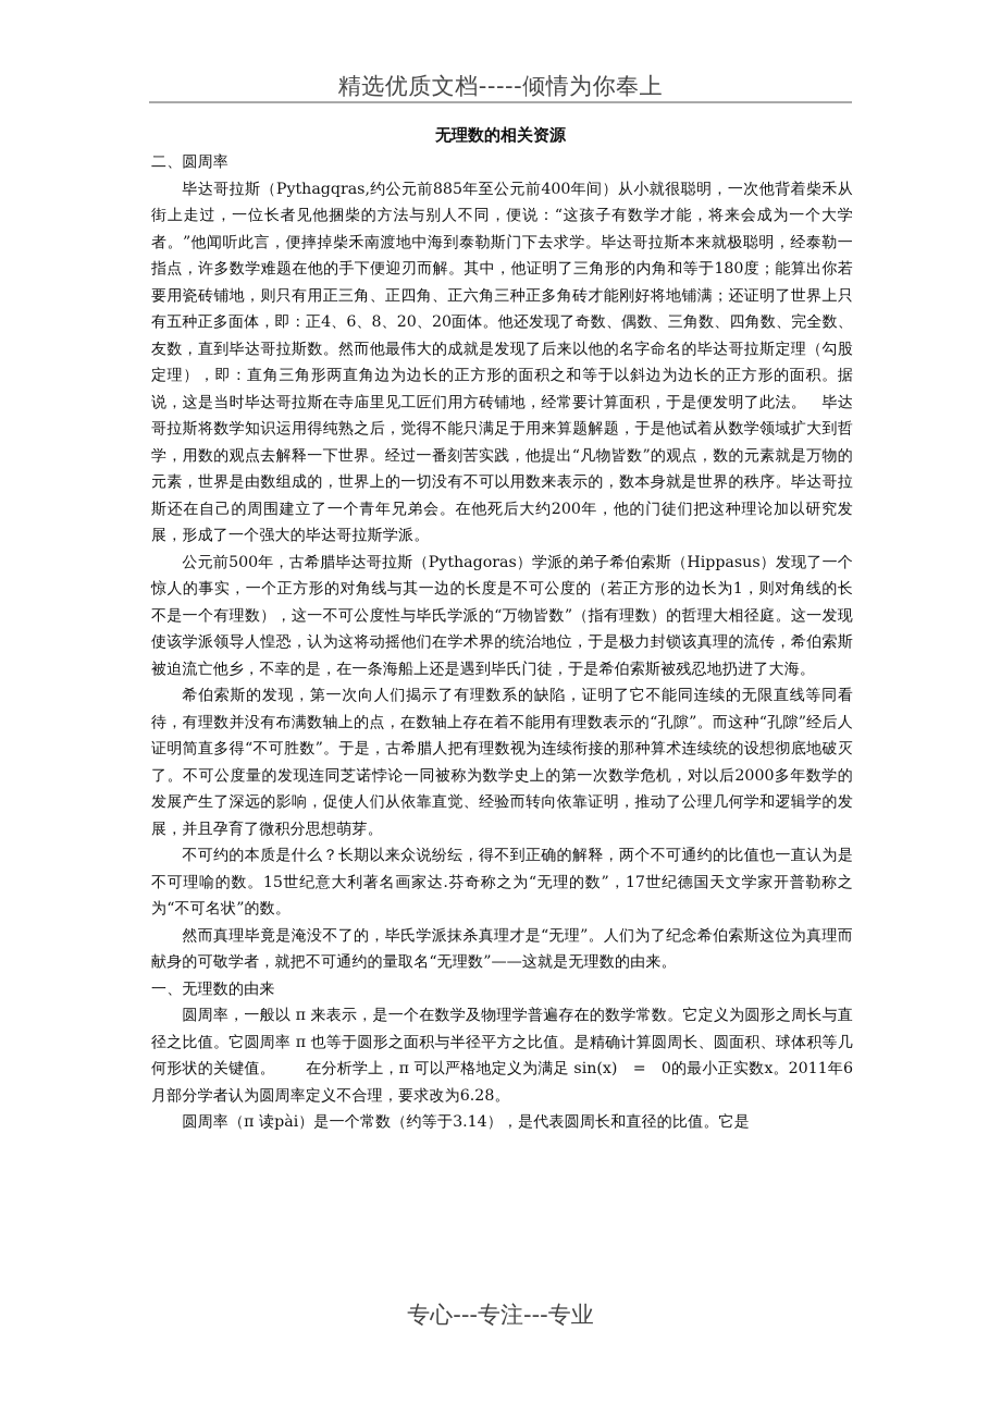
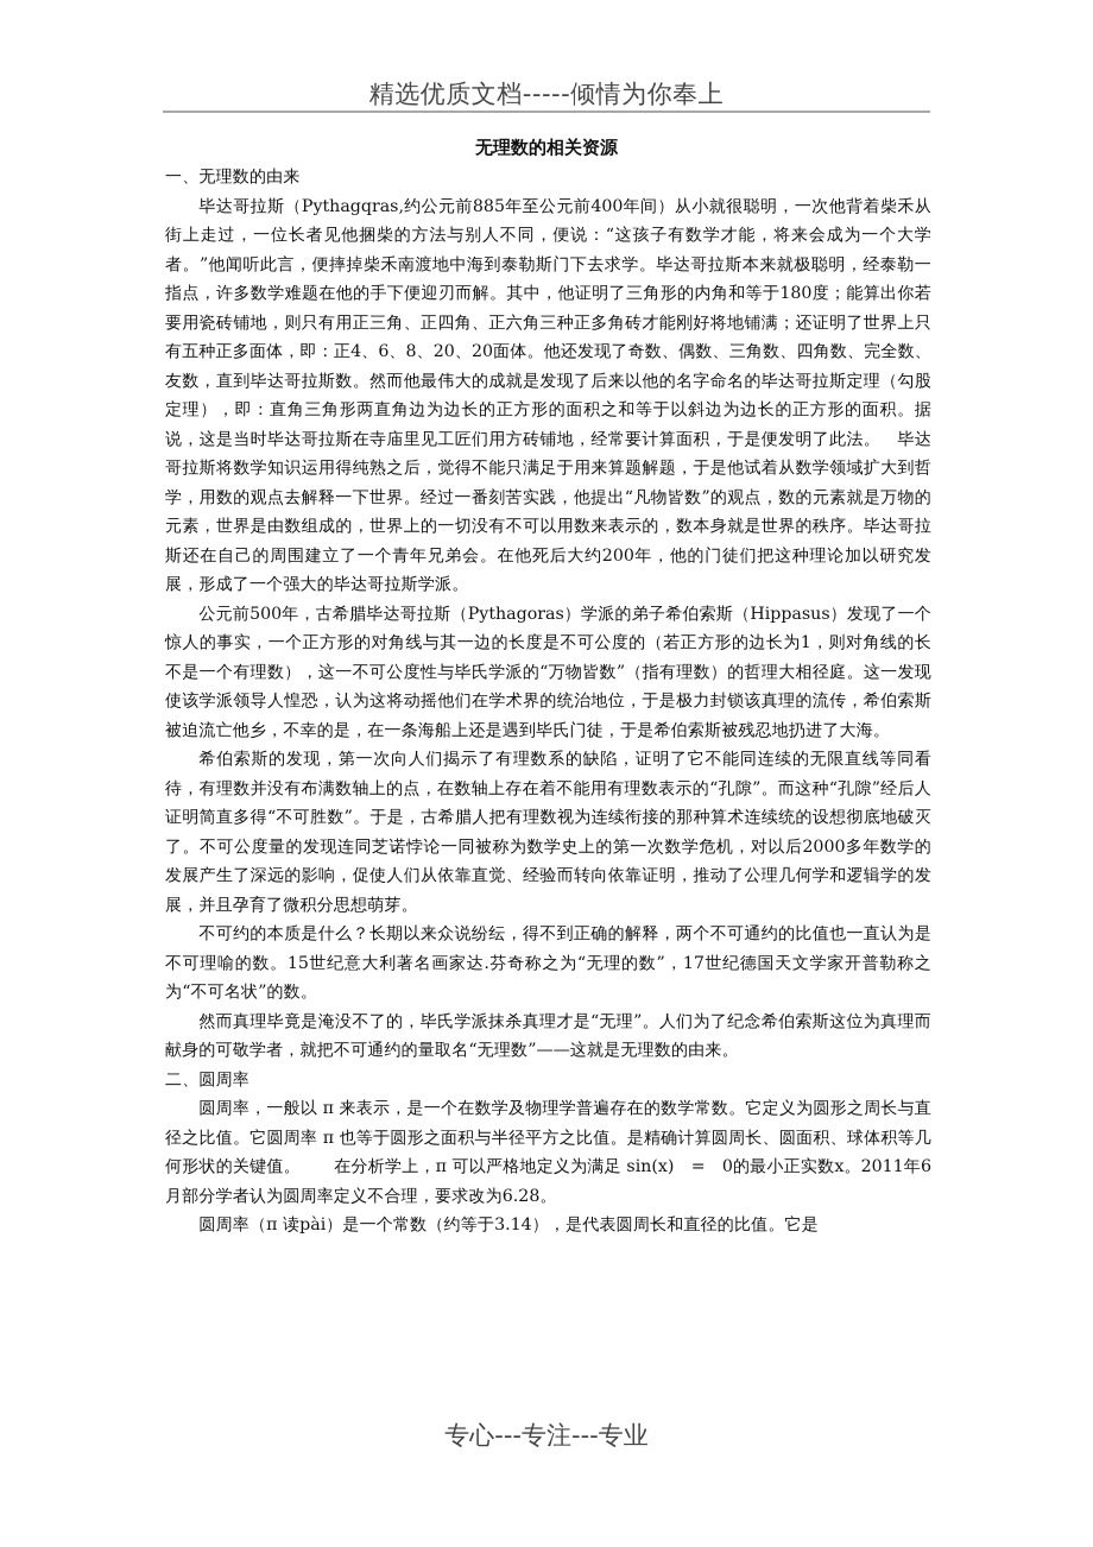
  精选优质文档-----倾情为你奉上
  无理数的相关资源
- 二、圆周率
+ 一、无理数的由来
  毕达哥拉斯（Pythagqras,约公元前885年至公元前400年间）从小就很聪明，一次他背着柴禾从街上走过，一位长者见他捆柴的方法与别人不同，便说：“这孩子有数学才能，将来会成为一个大学者。”他闻听此言，便摔掉柴禾南渡地中海到泰勒斯门下去求学。毕达哥拉斯本来就极聪明，经泰勒一指点，许多数学难题在他的手下便迎刃而解。其中，他证明了三角形的内角和等于180度；能算出你若要用瓷砖铺地，则只有用正三角、正四角、正六角三种正多角砖才能刚好将地铺满；还证明了世界上只有五种正多面体，即：正4、6、8、20、20面体。他还发现了奇数、偶数、三角数、四角数、完全数、友数，直到毕达哥拉斯数。然而他最伟大的成就是发现了后来以他的名字命名的毕达哥拉斯定理（勾股定理），即：直角三角形两直角边为边长的正方形的面积之和等于以斜边为边长的正方形的面积。据说，这是当时毕达哥拉斯在寺庙里见工匠们用方砖铺地，经常要计算面积，于是便发明了此法。 毕达哥拉斯将数学知识运用得纯熟之后，觉得不能只满足于用来算题解题，于是他试着从数学领域扩大到哲学，用数的观点去解释一下世界。经过一番刻苦实践，他提出“凡物皆数”的观点，数的元素就是万物的元素，世界是由数组成的，世界上的一切没有不可以用数来表示的，数本身就是世界的秩序。毕达哥拉斯还在自己的周围建立了一个青年兄弟会。在他死后大约200年，他的门徒们把这种理论加以研究发展，形成了一个强大的毕达哥拉斯学派。
  公元前500年，古希腊毕达哥拉斯（Pythagoras）学派的弟子希伯索斯（Hippasus）发现了一个惊人的事实，一个正方形的对角线与其一边的长度是不可公度的（若正方形的边长为1，则对角线的长不是一个有理数），这一不可公度性与毕氏学派的“万物皆数”（指有理数）的哲理大相径庭。这一发现使该学派领导人惶恐，认为这将动摇他们在学术界的统治地位，于是极力封锁该真理的流传，希伯索斯被迫流亡他乡，不幸的是，在一条海船上还是遇到毕氏门徒，于是希伯索斯被残忍地扔进了大海。
  希伯索斯的发现，第一次向人们揭示了有理数系的缺陷，证明了它不能同连续的无限直线等同看待，有理数并没有布满数轴上的点，在数轴上存在着不能用有理数表示的“孔隙”。而这种“孔隙”经后人证明简直多得“不可胜数”。于是，古希腊人把有理数视为连续衔接的那种算术连续统的设想彻底地破灭了。不可公度量的发现连同芝诺悖论一同被称为数学史上的第一次数学危机，对以后2000多年数学的发展产生了深远的影响，促使人们从依靠直觉、经验而转向依靠证明，推动了公理几何学和逻辑学的发展，并且孕育了微积分思想萌芽。
  不可约的本质是什么？长期以来众说纷纭，得不到正确的解释，两个不可通约的比值也一直认为是不可理喻的数。15世纪意大利著名画家达.芬奇称之为“无理的数”，17世纪德国天文学家开普勒称之为“不可名状”的数。
  然而真理毕竟是淹没不了的，毕氏学派抹杀真理才是“无理”。人们为了纪念希伯索斯这位为真理而献身的可敬学者，就把不可通约的量取名“无理数”——这就是无理数的由来。
- 一、无理数的由来
+ 二、圆周率
  圆周率，一般以 π 来表示，是一个在数学及物理学普遍存在的数学常数。它定义为圆形之周长与直径之比值。它圆周率 π 也等于圆形之面积与半径平方之比值。是精确计算圆周长、圆面积、球体积等几何形状的关键值。 在分析学上，π 可以严格地定义为满足 sin(x) = 0的最小正实数x。2011年6月部分学者认为圆周率定义不合理，要求改为6.28。
  圆周率（π 读pài）是一个常数（约等于3.14），是代表圆周长和直径的比值。它是
  专心---专注---专业
